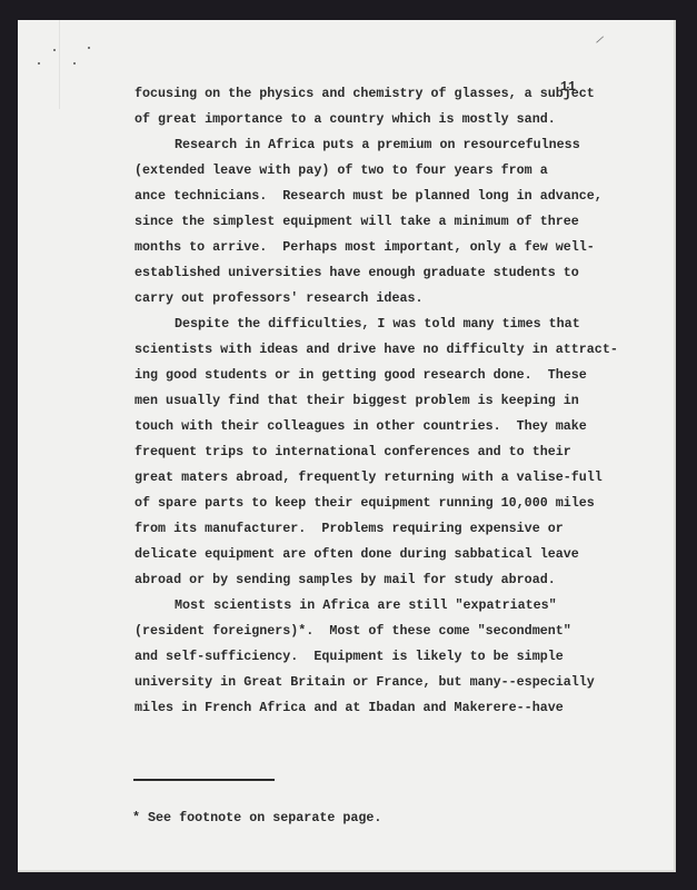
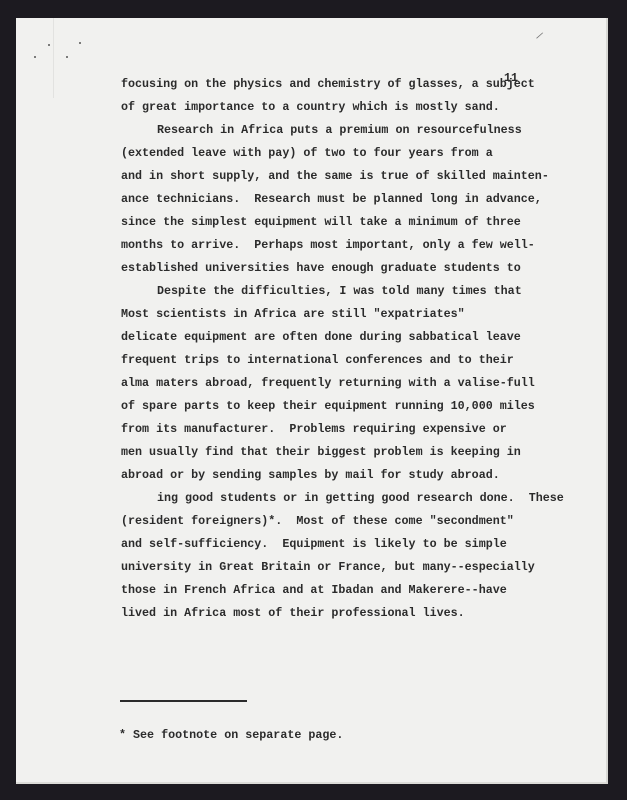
  11
  focusing on the physics and chemistry of glasses, a subject
  of great importance to a country which is mostly sand.
  Research in Africa puts a premium on resourcefulness
  (extended leave with pay) of two to four years from a
+ and in short supply, and the same is true of skilled mainten-
  ance technicians. Research must be planned long in advance,
  since the simplest equipment will take a minimum of three
  months to arrive. Perhaps most important, only a few well-
  established universities have enough graduate students to
- carry out professors' research ideas.
  Despite the difficulties, I was told many times that
- scientists with ideas and drive have no difficulty in attract-
- ing good students or in getting good research done. These
+ Most scientists in Africa are still "expatriates"
- men usually find that their biggest problem is keeping in
+ delicate equipment are often done during sabbatical leave
- touch with their colleagues in other countries. They make
  frequent trips to international conferences and to their
- great maters abroad, frequently returning with a valise-full
+ alma maters abroad, frequently returning with a valise-full
  of spare parts to keep their equipment running 10,000 miles
  from its manufacturer. Problems requiring expensive or
- delicate equipment are often done during sabbatical leave
+ men usually find that their biggest problem is keeping in
  abroad or by sending samples by mail for study abroad.
- Most scientists in Africa are still "expatriates"
+ ing good students or in getting good research done. These
  (resident foreigners)*. Most of these come "secondment"
  and self-sufficiency. Equipment is likely to be simple
  university in Great Britain or France, but many--especially
- miles in French Africa and at Ibadan and Makerere--have
+ those in French Africa and at Ibadan and Makerere--have
+ lived in Africa most of their professional lives.
  * See footnote on separate page.
